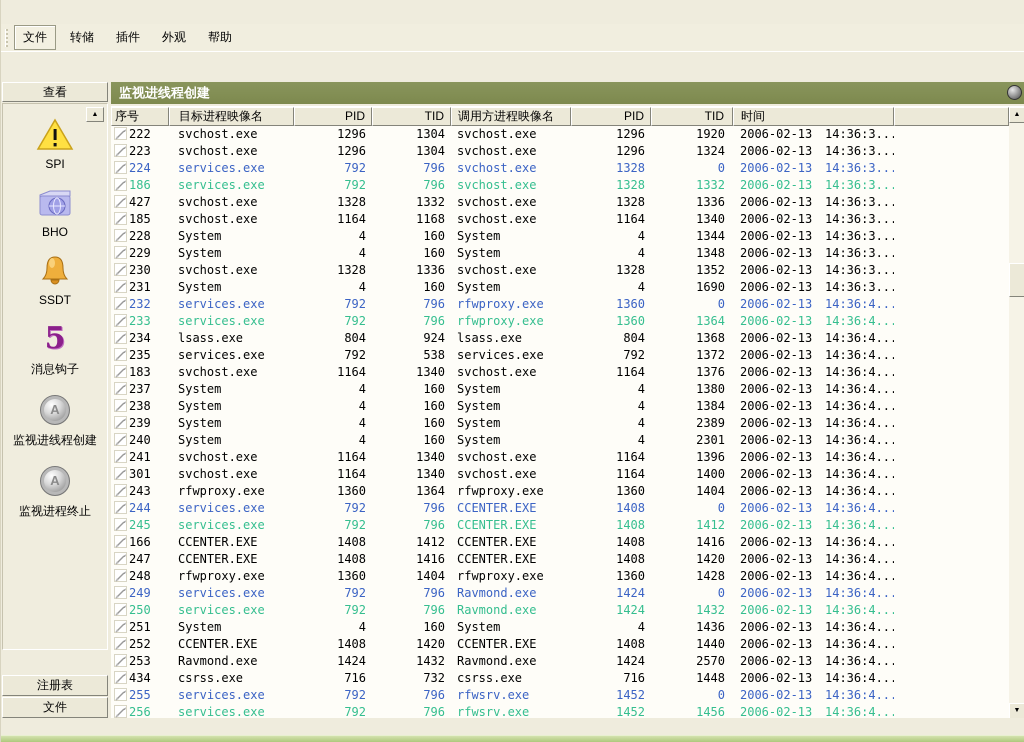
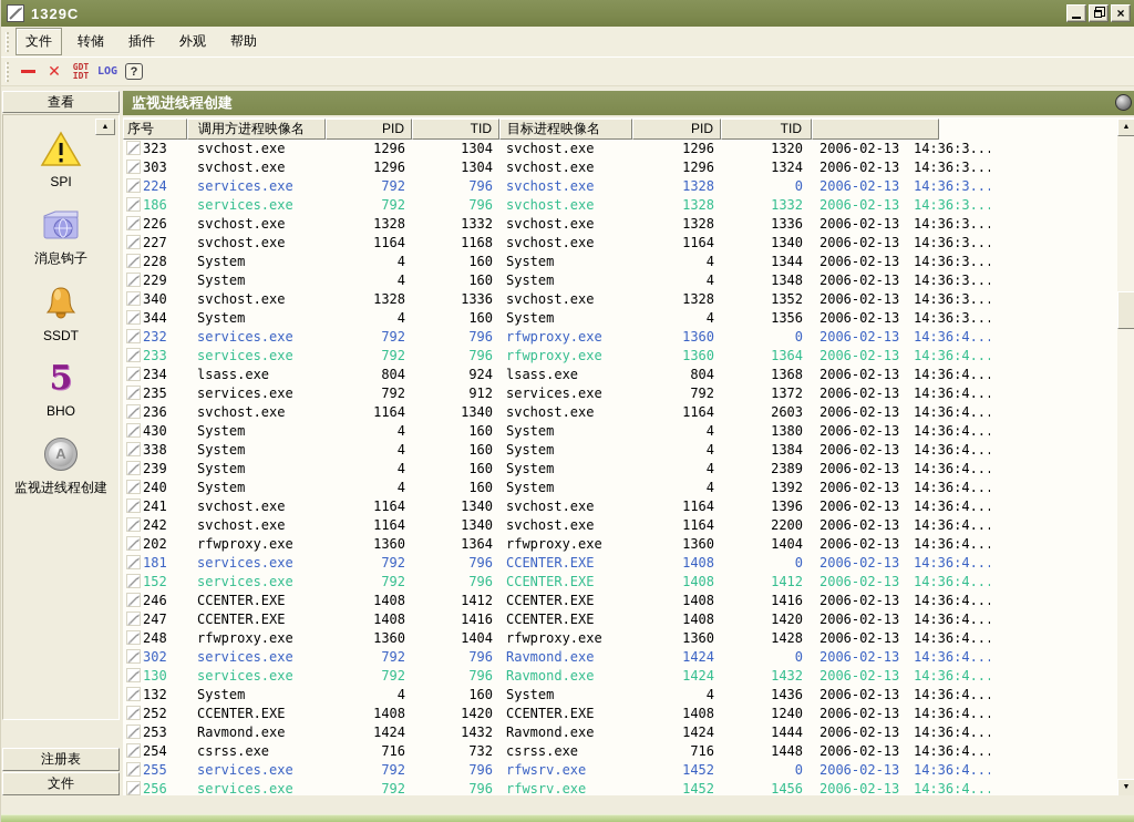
+ 1329C
+ ×
  文件
  转储
  插件
  外观
  帮助
+ ✕
+ GDT
+ IDT
+ LOG
+ ?
  查看
  SPI
- BHO
+ 消息钩子
  SSDT
  5
- 消息钩子
+ BHO
  监视进线程创建
- 监视进程终止
  注册表
  文件
  监视进线程创建
  序号
- 目标进程映像名
+ 调用方进程映像名
  PID
  TID
- 调用方进程映像名
+ 目标进程映像名
  PID
  TID
- 时间
- 222
+ 323
  svchost.exe
  1296
  1304
  svchost.exe
  1296
- 1920
+ 1320
  2006-02-13 14:36:3...
- 223
+ 303
  svchost.exe
  1296
  1304
  svchost.exe
  1296
  1324
  2006-02-13 14:36:3...
  224
  services.exe
  792
  796
  svchost.exe
  1328
  0
  2006-02-13 14:36:3...
  186
  services.exe
  792
  796
  svchost.exe
  1328
  1332
  2006-02-13 14:36:3...
- 427
+ 226
  svchost.exe
  1328
  1332
  svchost.exe
  1328
  1336
  2006-02-13 14:36:3...
- 185
+ 227
  svchost.exe
  1164
  1168
  svchost.exe
  1164
  1340
  2006-02-13 14:36:3...
  228
  System
  4
  160
  System
  4
  1344
  2006-02-13 14:36:3...
  229
  System
  4
  160
  System
  4
  1348
  2006-02-13 14:36:3...
- 230
+ 340
  svchost.exe
  1328
  1336
  svchost.exe
  1328
  1352
  2006-02-13 14:36:3...
- 231
+ 344
  System
  4
  160
  System
  4
- 1690
+ 1356
  2006-02-13 14:36:3...
  232
  services.exe
  792
  796
  rfwproxy.exe
  1360
  0
  2006-02-13 14:36:4...
  233
  services.exe
  792
  796
  rfwproxy.exe
  1360
  1364
  2006-02-13 14:36:4...
  234
  lsass.exe
  804
  924
  lsass.exe
  804
  1368
  2006-02-13 14:36:4...
  235
  services.exe
  792
- 538
+ 912
  services.exe
  792
  1372
  2006-02-13 14:36:4...
- 183
+ 236
  svchost.exe
  1164
  1340
  svchost.exe
  1164
- 1376
+ 2603
  2006-02-13 14:36:4...
- 237
+ 430
  System
  4
  160
  System
  4
  1380
  2006-02-13 14:36:4...
- 238
+ 338
  System
  4
  160
  System
  4
  1384
  2006-02-13 14:36:4...
  239
  System
  4
  160
  System
  4
  2389
  2006-02-13 14:36:4...
  240
  System
  4
  160
  System
  4
- 2301
+ 1392
  2006-02-13 14:36:4...
  241
  svchost.exe
  1164
  1340
  svchost.exe
  1164
  1396
  2006-02-13 14:36:4...
- 301
+ 242
  svchost.exe
  1164
  1340
  svchost.exe
  1164
- 1400
+ 2200
  2006-02-13 14:36:4...
- 243
+ 202
  rfwproxy.exe
  1360
  1364
  rfwproxy.exe
  1360
  1404
  2006-02-13 14:36:4...
- 244
+ 181
  services.exe
  792
  796
  CCENTER.EXE
  1408
  0
  2006-02-13 14:36:4...
- 245
+ 152
  services.exe
  792
  796
  CCENTER.EXE
  1408
  1412
  2006-02-13 14:36:4...
- 166
+ 246
  CCENTER.EXE
  1408
  1412
  CCENTER.EXE
  1408
  1416
  2006-02-13 14:36:4...
  247
  CCENTER.EXE
  1408
  1416
  CCENTER.EXE
  1408
  1420
  2006-02-13 14:36:4...
  248
  rfwproxy.exe
  1360
  1404
  rfwproxy.exe
  1360
  1428
  2006-02-13 14:36:4...
- 249
+ 302
  services.exe
  792
  796
  Ravmond.exe
  1424
  0
  2006-02-13 14:36:4...
- 250
+ 130
  services.exe
  792
  796
  Ravmond.exe
  1424
  1432
  2006-02-13 14:36:4...
- 251
+ 132
  System
  4
  160
  System
  4
  1436
  2006-02-13 14:36:4...
  252
  CCENTER.EXE
  1408
  1420
  CCENTER.EXE
  1408
- 1440
+ 1240
  2006-02-13 14:36:4...
  253
  Ravmond.exe
  1424
  1432
  Ravmond.exe
  1424
- 2570
+ 1444
  2006-02-13 14:36:4...
- 434
+ 254
  csrss.exe
  716
  732
  csrss.exe
  716
  1448
  2006-02-13 14:36:4...
  255
  services.exe
  792
  796
  rfwsrv.exe
  1452
  0
  2006-02-13 14:36:4...
  256
  services.exe
  792
  796
  rfwsrv.exe
  1452
  1456
  2006-02-13 14:36:4...
